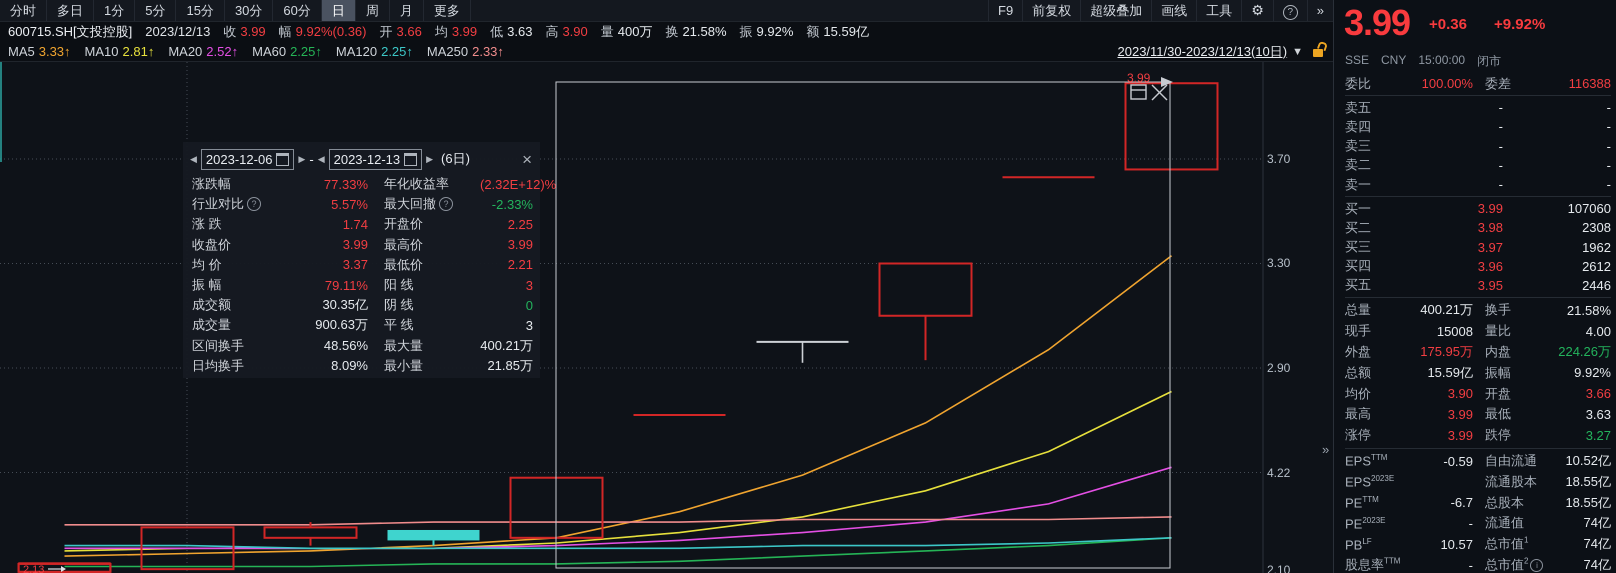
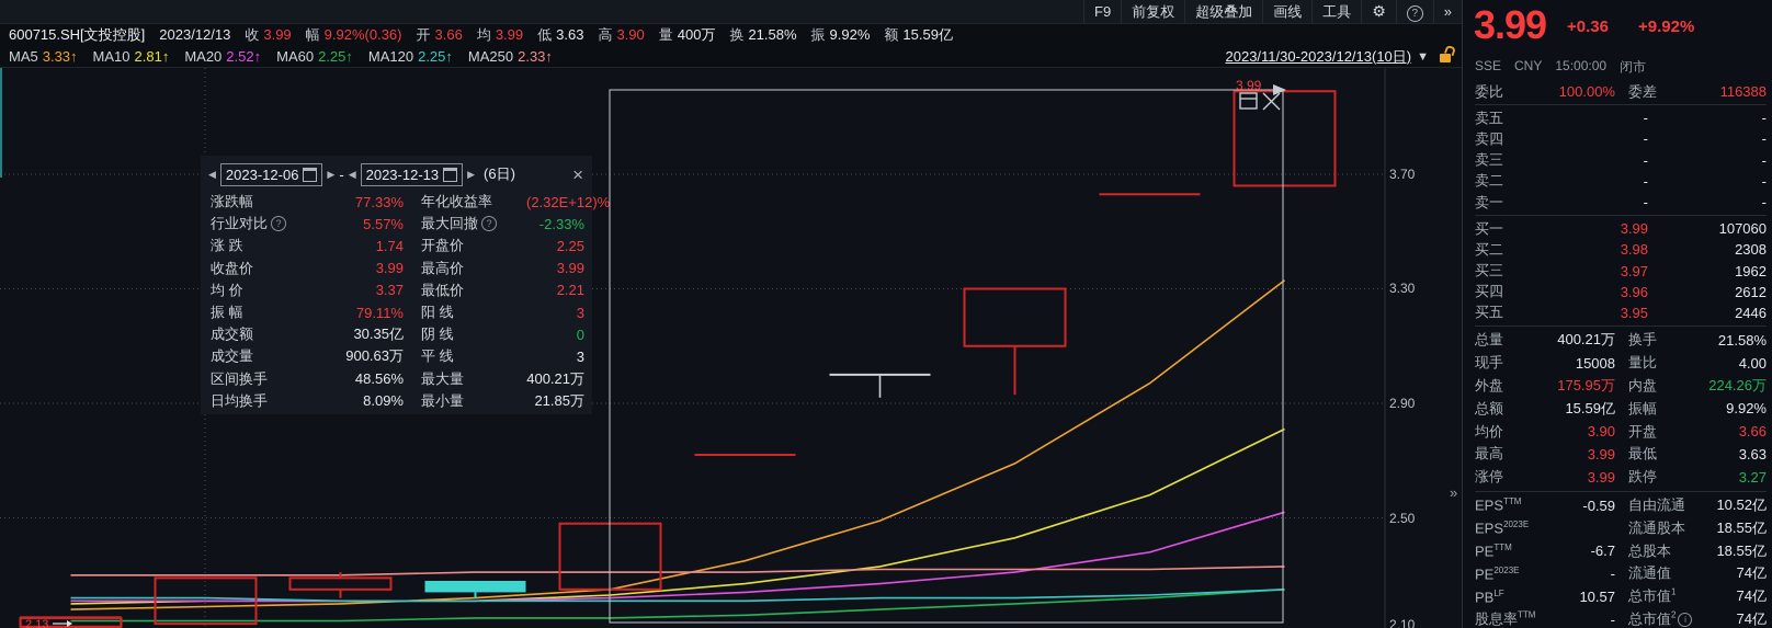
- 分时
- 多日
- 1分
- 5分
- 15分
- 30分
- 60分
- 日
- 周
- 月
- 更多
  F9
  前复权
  超级叠加
  画线
  工具
  ⚙
  ?
  »
  600715.SH[文投控股]
  2023/12/13
  收 3.99
  幅 9.92%(0.36)
  开 3.66
  均 3.99
  低 3.63
  高 3.90
  量 400万
  换 21.58%
  振 9.92%
  额 15.59亿
  MA5 3.33↑
  MA10 2.81↑
  MA20 2.52↑
  MA60 2.25↑
  MA120 2.25↑
  MA250 2.33↑
  2023/11/30-2023/12/13(10日)
  ▼
  3.99
  2.13
  3.70
  3.30
  2.90
- 4.22
+ 2.50
  2.10
  ◀
  2023-12-06
  ▶
  -
  ◀
  2023-12-13
  ▶
  (6日)
  ×
  涨跌幅
  77.33%
  年化收益率
  (2.32E+12)%
  行业对比
  ?
  5.57%
  最大回撤
  ?
  -2.33%
  涨 跌
  1.74
  开盘价
  2.25
  收盘价
  3.99
  最高价
  3.99
  均 价
  3.37
  最低价
  2.21
  振 幅
  79.11%
  阳 线
  3
  成交额
  30.35亿
  阴 线
  0
  成交量
  900.63万
  平 线
  3
  区间换手
  48.56%
  最大量
  400.21万
  日均换手
  8.09%
  最小量
  21.85万
  3.99
  +0.36
  +9.92%
  SSE
  CNY
  15:00:00
  闭市
  委比
  100.00%
  委差
  116388
  卖五
  -
  -
  卖四
  -
  -
  卖三
  -
  -
  卖二
  -
  -
  卖一
  -
  -
  买一
  3.99
  107060
  买二
  3.98
  2308
  买三
  3.97
  1962
  买四
  3.96
  2612
  买五
  3.95
  2446
  总量
  400.21万
  换手
  21.58%
  现手
  15008
  量比
  4.00
  外盘
  175.95万
  内盘
  224.26万
  总额
  15.59亿
  振幅
  9.92%
  均价
  3.90
  开盘
  3.66
  最高
  3.99
  最低
  3.63
  涨停
  3.99
  跌停
  3.27
  EPSTTM
  -0.59
  自由流通
  10.52亿
  EPS2023E
  流通股本
  18.55亿
  PETTM
  -6.7
  总股本
  18.55亿
  PE2023E
  -
  流通值
  74亿
  PBLF
  10.57
  总市值1
  74亿
  股息率TTM
  -
  总市值2 i
  74亿
  »
